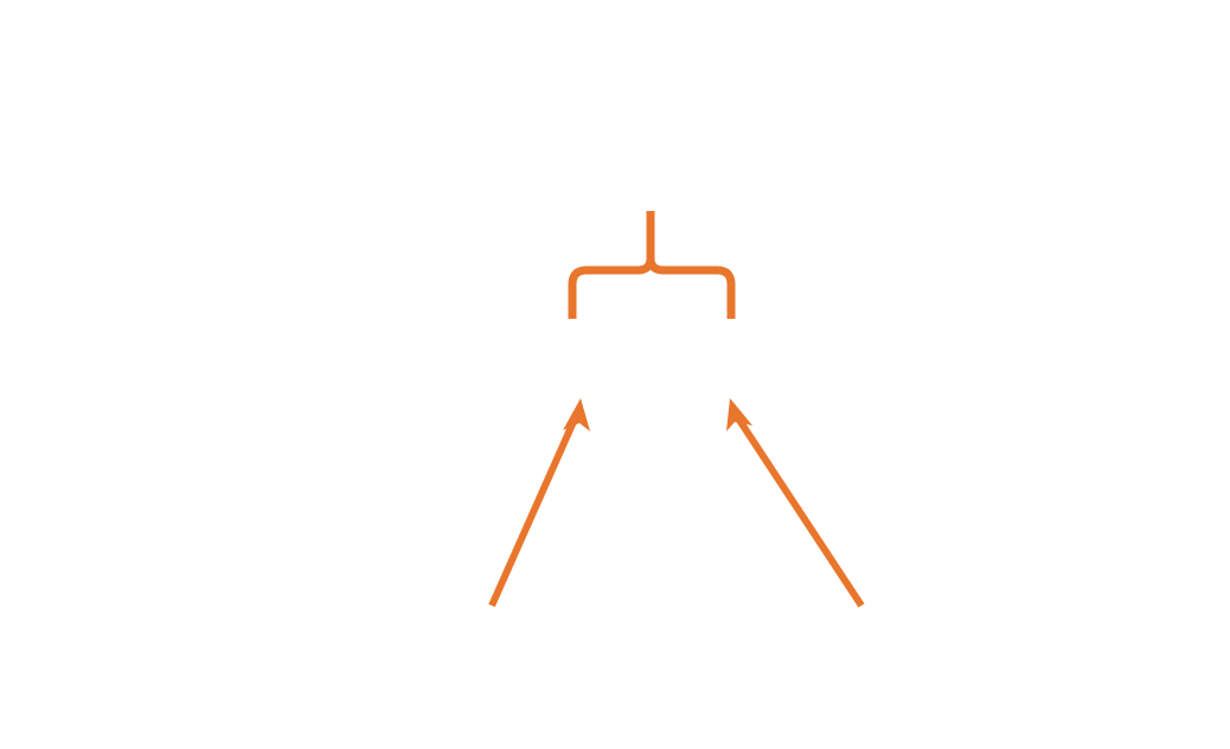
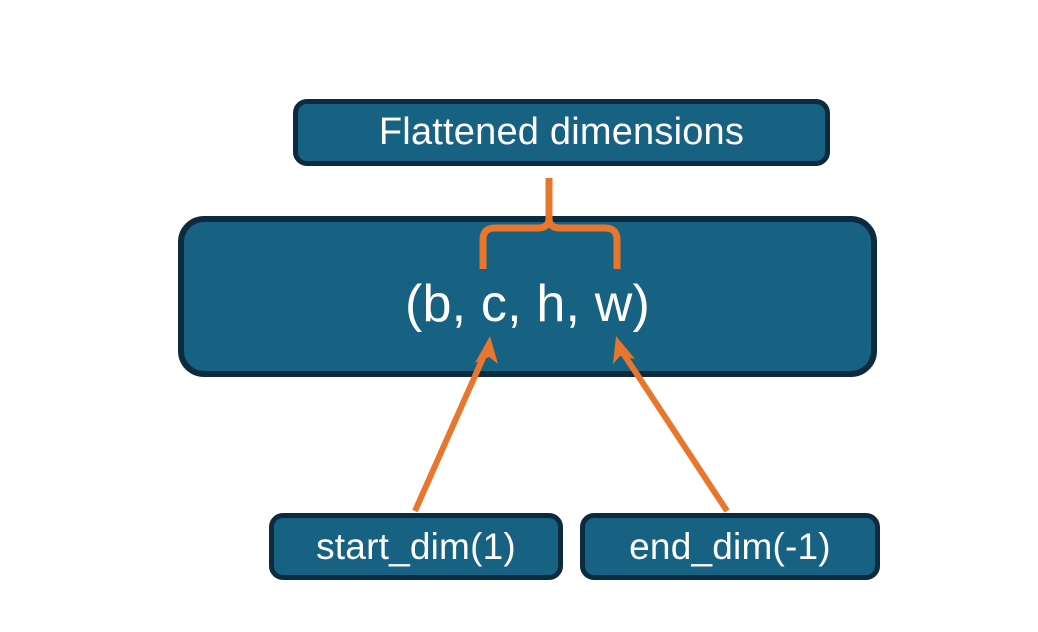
+ Flattened dimensions
+ (b, c, h, w)
+ start_dim(1)
+ end_dim(-1)
